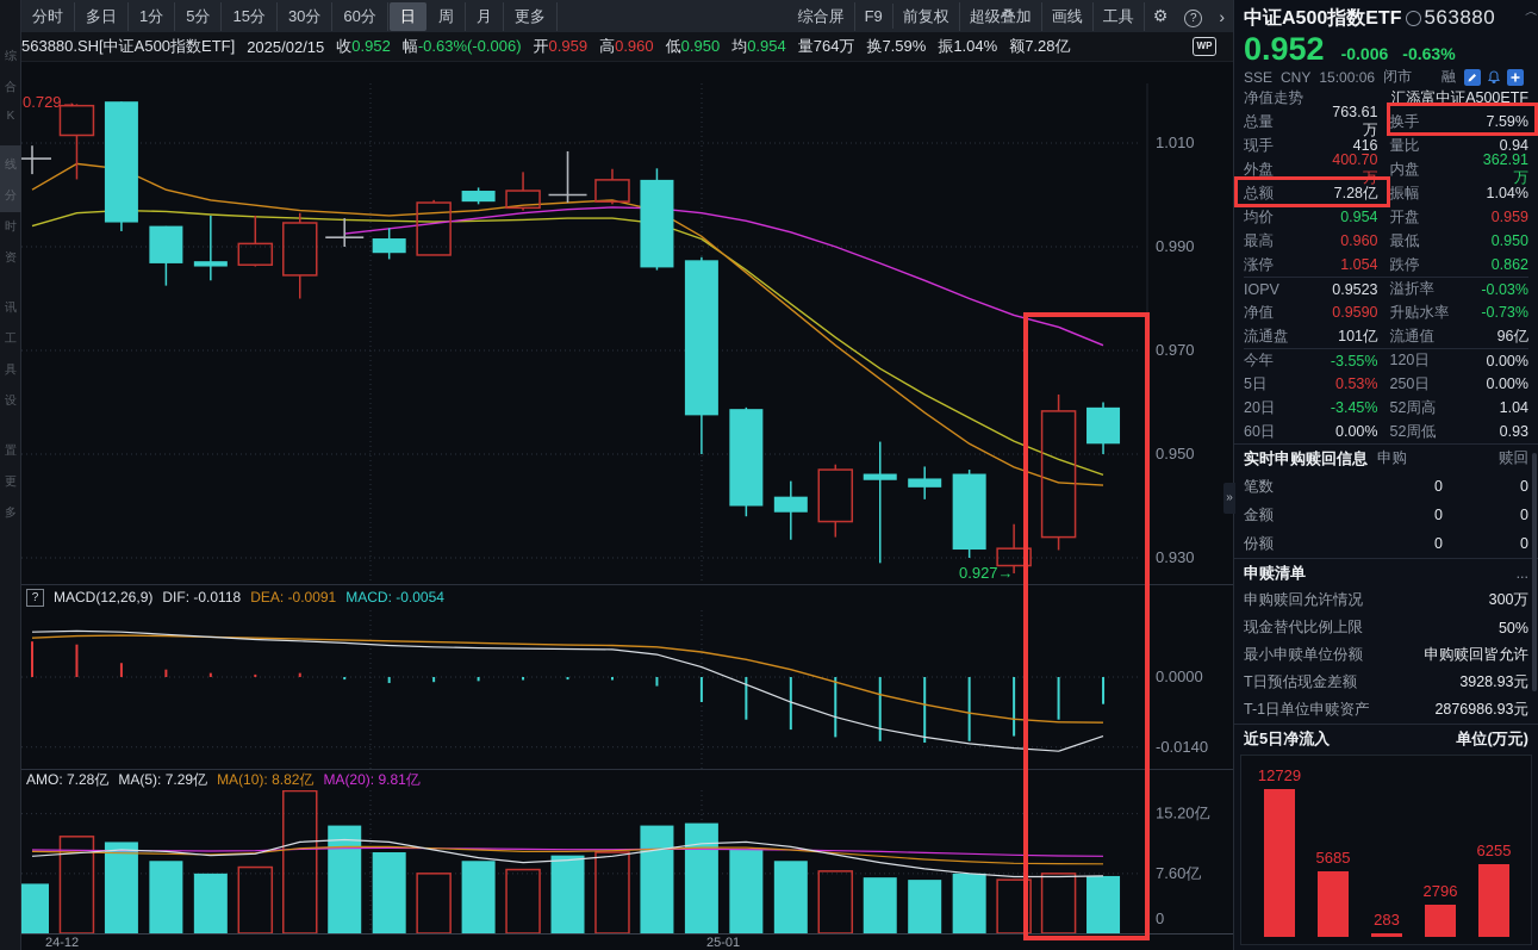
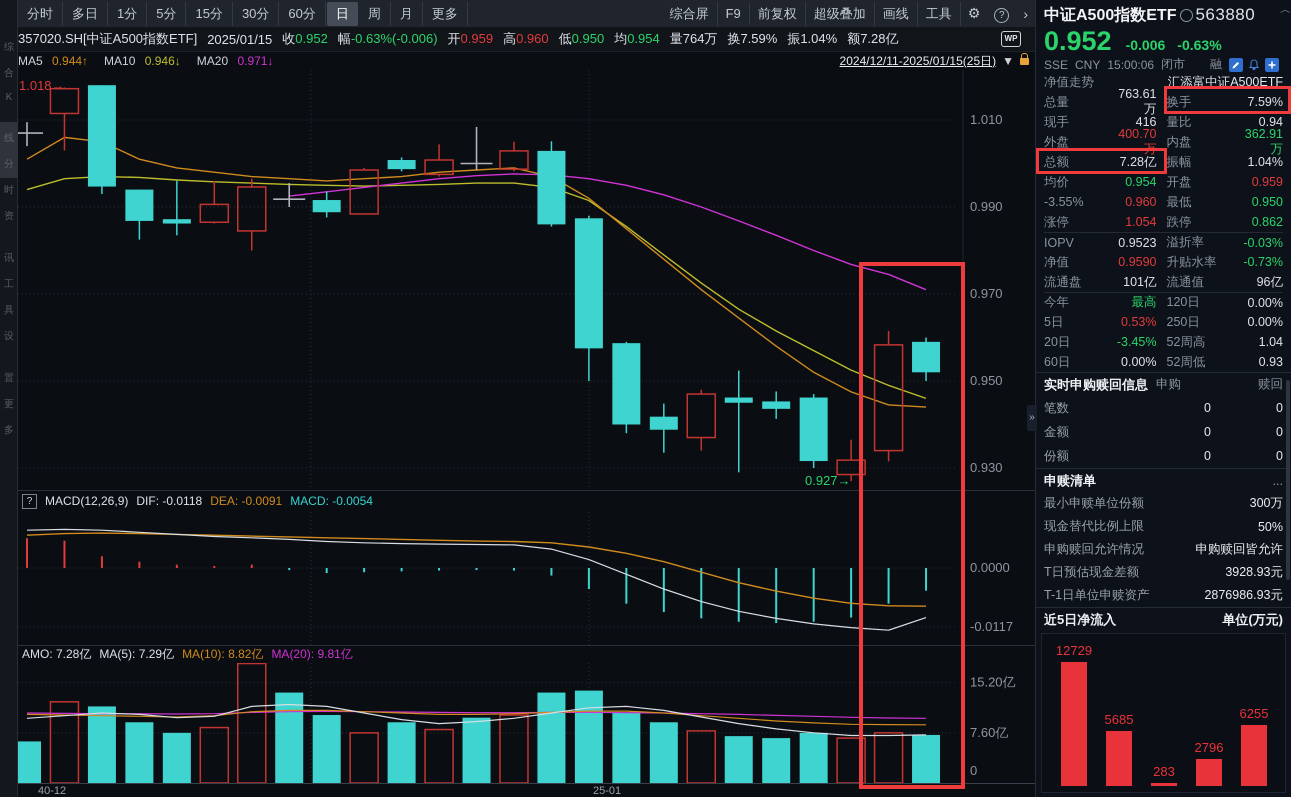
  综
  合
  K
  线
  分
  时
  资
  讯
  工
  具
  设
  置
  更
  多
  分时
  多日
  1分
  5分
  15分
  30分
  60分
  日
  周
  月
  更多
  综合屏
  F9
  前复权
  超级叠加
  画线
  工具
  ⚙
  ?
  ›
- 563880.SH[中证A500指数ETF]
+ 357020.SH[中证A500指数ETF]
- 2025/02/15
+ 2025/01/15
  收0.952
  幅-0.63%(-0.006)
  开0.959
  高0.960
  低0.950
  均0.954
  量764万
  换7.59%
  振1.04%
  额7.28亿
  WP
+ MA5 0.944↑
+ MA10 0.946↓
+ MA20 0.971↓
+ 2024/12/11-2025/01/15(25日)
+ ▼
  1.010
  0.990
  0.970
  0.950
  0.930
- 0.729→
+ 1.018→
  0.927→
  ?
  MACD(12,26,9)
  DIF: -0.0118
  DEA: -0.0091
  MACD: -0.0054
  0.0000
- -0.0140
+ -0.0117
  AMO: 7.28亿
  MA(5): 7.29亿
  MA(10): 8.82亿
  MA(20): 9.81亿
  15.20亿
  7.60亿
  0
- 24-12
+ 40-12
  25-01
  中证A500指数ETF
  563880
  0.952
  -0.006
  -0.63%
  SSE
  CNY
  15:00:06
  闭市
  融
  净值走势
  汇添富中证A500ETF
  总量
  763.61万
  换手
  7.59%
  现手
  416
  量比
  0.94
  外盘
  400.70万
  内盘
  362.91万
  总额
  7.28亿
  振幅
  1.04%
  均价
  0.954
  开盘
  0.959
- 最高
+ -3.55%
  0.960
  最低
  0.950
  涨停
  1.054
  跌停
  0.862
  IOPV
  0.9523
  溢折率
  -0.03%
  净值
  0.9590
  升贴水率
  -0.73%
  流通盘
  101亿
  流通值
  96亿
  今年
- -3.55%
+ 最高
  120日
  0.00%
  5日
  0.53%
  250日
  0.00%
  20日
  -3.45%
  52周高
  1.04
  60日
  0.00%
  52周低
  0.93
  实时申购赎回信息
  申购
  赎回
  笔数
  0
  0
  金额
  0
  0
  份额
  0
  0
  申赎清单
  ...
- 申购赎回允许情况
+ 最小申赎单位份额
  300万
  现金替代比例上限
  50%
- 最小申赎单位份额
+ 申购赎回允许情况
  申购赎回皆允许
  T日预估现金差额
  3928.93元
  T-1日单位申赎资产
  2876986.93元
  近5日净流入
  单位(万元)
  12729
  5685
  283
  2796
  6255
  »
  ︿
